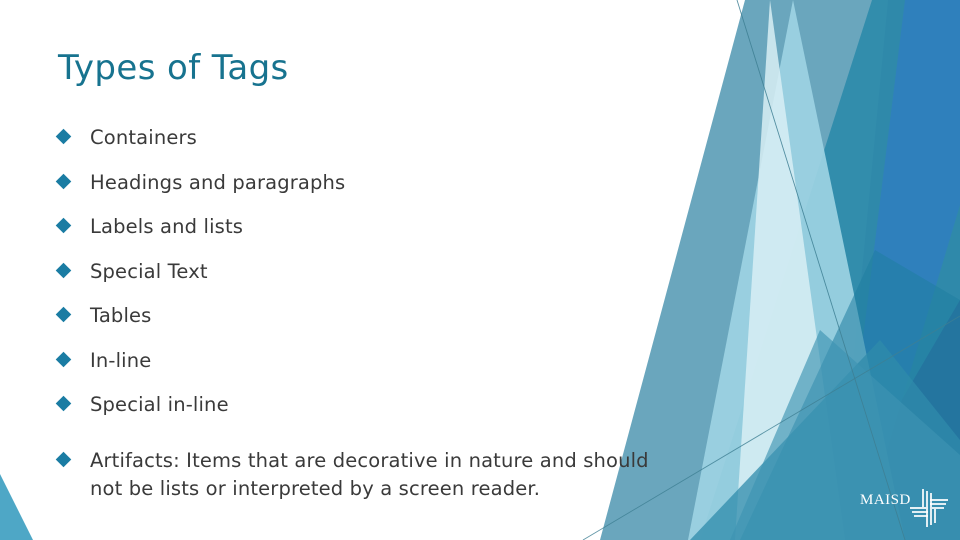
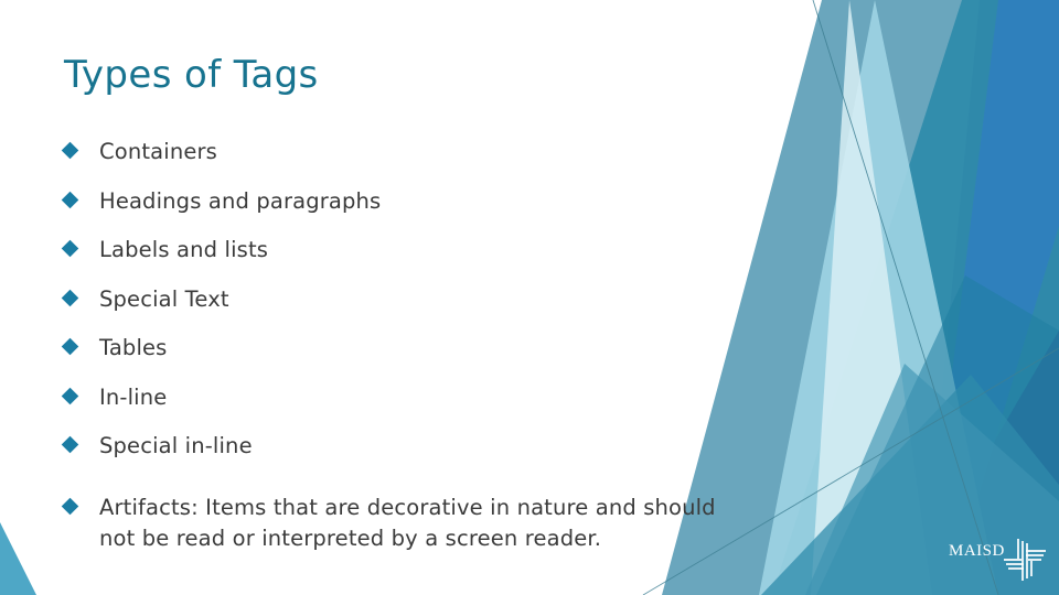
  Types of Tags
  Containers
  Headings and paragraphs
  Labels and lists
  Special Text
  Tables
  In-line
  Special in-line
  Artifacts: Items that are decorative in nature and should
- not be lists or interpreted by a screen reader.
+ not be read or interpreted by a screen reader.
  MAISD
